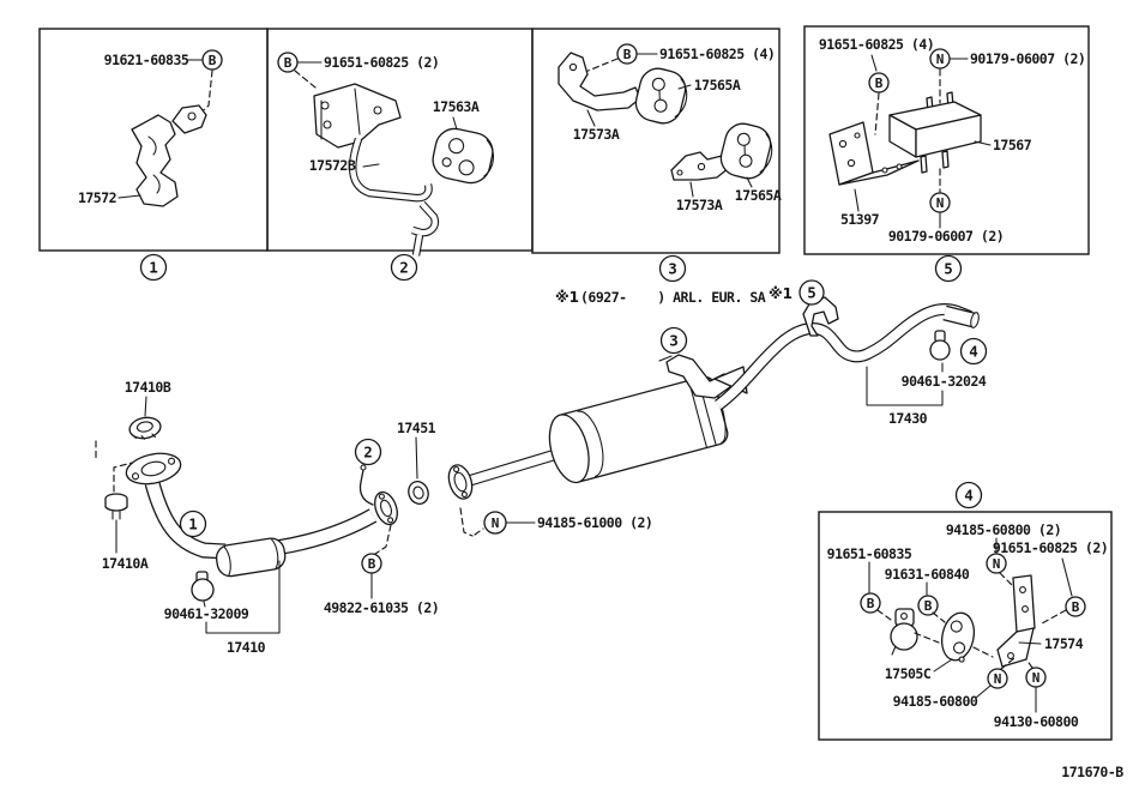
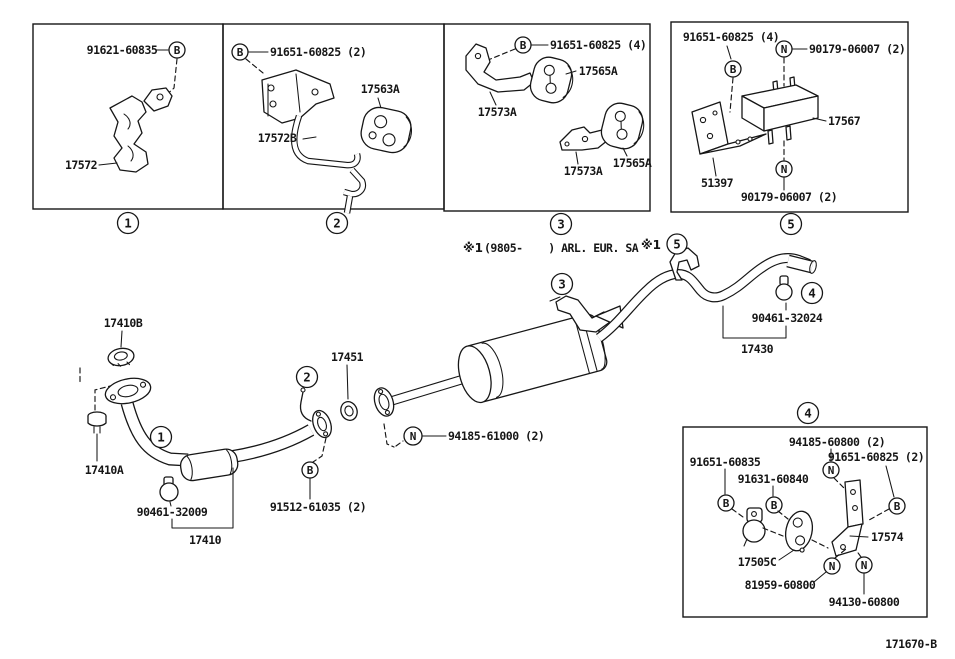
  91621-60835
  B
  17572
  1
  B
  91651-60825 (2)
  17572B
  17563A
  2
  B
  91651-60825 (4)
  17573A
  17565A
  17573A
  17565A
  3
  91651-60825 (4)
  B
  N
  90179-06007 (2)
  17567
  51397
  N
  90179-06007 (2)
  5
  ※1
- (6927- ) ARL. EUR. SA
+ (9805- ) ARL. EUR. SA
  17410B
  17410A
  1
  90461-32009
  17410
  2
  17451
  B
- 49822-61035 (2)
+ 91512-61035 (2)
  N
  94185-61000 (2)
  3
  ※1
  5
  4
  90461-32024
  17430
  4
  94185-60800 (2)
  N
  91651-60825 (2)
  B
  91651-60835
  B
  91631-60840
  B
  17574
  17505C
  N
  N
- 94185-60800
+ 81959-60800
  94130-60800
  171670-B
